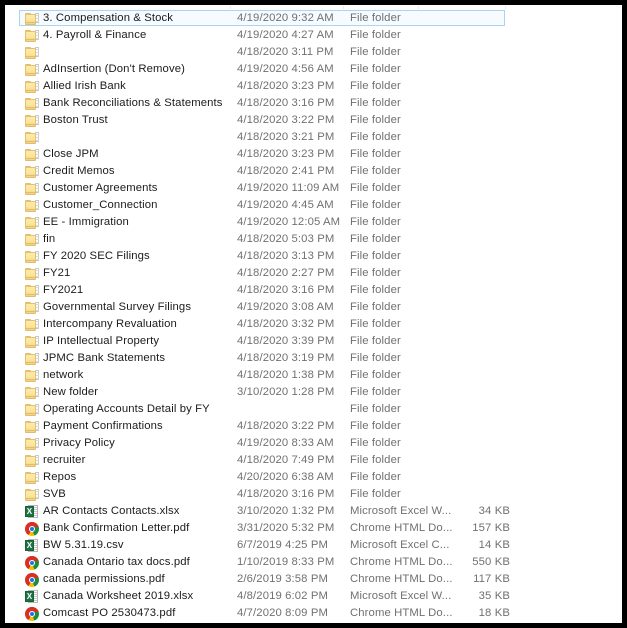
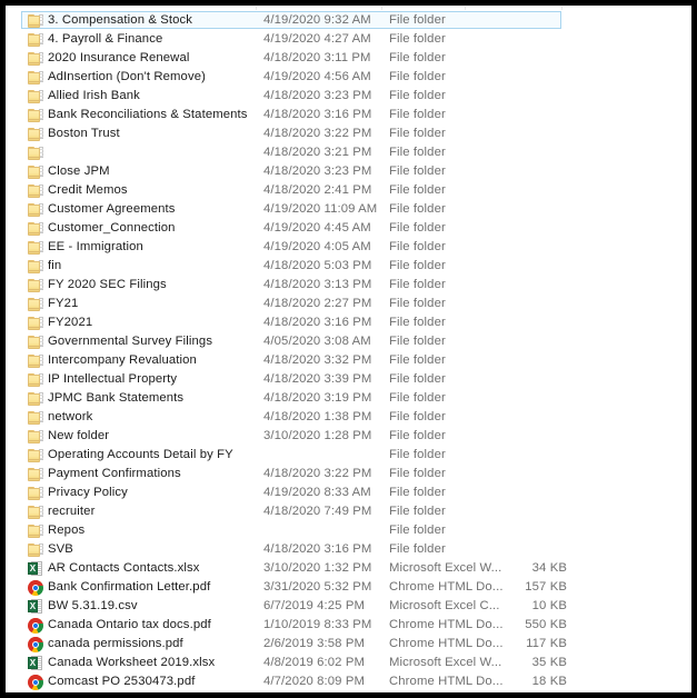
  3. Compensation & Stock
  4/19/2020 9:32 AM
  File folder
  4. Payroll & Finance
  4/19/2020 4:27 AM
  File folder
+ 2020 Insurance Renewal
  4/18/2020 3:11 PM
  File folder
  AdInsertion (Don't Remove)
  4/19/2020 4:56 AM
  File folder
  Allied Irish Bank
  4/18/2020 3:23 PM
  File folder
  Bank Reconciliations & Statements
  4/18/2020 3:16 PM
  File folder
  Boston Trust
  4/18/2020 3:22 PM
  File folder
  4/18/2020 3:21 PM
  File folder
  Close JPM
  4/18/2020 3:23 PM
  File folder
  Credit Memos
  4/18/2020 2:41 PM
  File folder
  Customer Agreements
  4/19/2020 11:09 AM
  File folder
  Customer_Connection
  4/19/2020 4:45 AM
  File folder
  EE - Immigration
- 4/19/2020 12:05 AM
+ 4/19/2020 4:05 AM
  File folder
  fin
  4/18/2020 5:03 PM
  File folder
  FY 2020 SEC Filings
  4/18/2020 3:13 PM
  File folder
  FY21
  4/18/2020 2:27 PM
  File folder
  FY2021
  4/18/2020 3:16 PM
  File folder
  Governmental Survey Filings
- 4/19/2020 3:08 AM
+ 4/05/2020 3:08 AM
  File folder
  Intercompany Revaluation
  4/18/2020 3:32 PM
  File folder
  IP Intellectual Property
  4/18/2020 3:39 PM
  File folder
  JPMC Bank Statements
  4/18/2020 3:19 PM
  File folder
  network
  4/18/2020 1:38 PM
  File folder
  New folder
  3/10/2020 1:28 PM
  File folder
  Operating Accounts Detail by FY
  File folder
  Payment Confirmations
  4/18/2020 3:22 PM
  File folder
  Privacy Policy
  4/19/2020 8:33 AM
  File folder
  recruiter
  4/18/2020 7:49 PM
  File folder
  Repos
- 4/20/2020 6:38 AM
  File folder
  SVB
  4/18/2020 3:16 PM
  File folder
  X
  AR Contacts Contacts.xlsx
  3/10/2020 1:32 PM
  Microsoft Excel W...
  34 KB
  Bank Confirmation Letter.pdf
  3/31/2020 5:32 PM
  Chrome HTML Do...
  157 KB
  X
  BW 5.31.19.csv
  6/7/2019 4:25 PM
  Microsoft Excel C...
- 14 KB
+ 10 KB
  Canada Ontario tax docs.pdf
  1/10/2019 8:33 PM
  Chrome HTML Do...
  550 KB
  canada permissions.pdf
  2/6/2019 3:58 PM
  Chrome HTML Do...
  117 KB
  X
  Canada Worksheet 2019.xlsx
  4/8/2019 6:02 PM
  Microsoft Excel W...
  35 KB
  Comcast PO 2530473.pdf
  4/7/2020 8:09 PM
  Chrome HTML Do...
  18 KB
